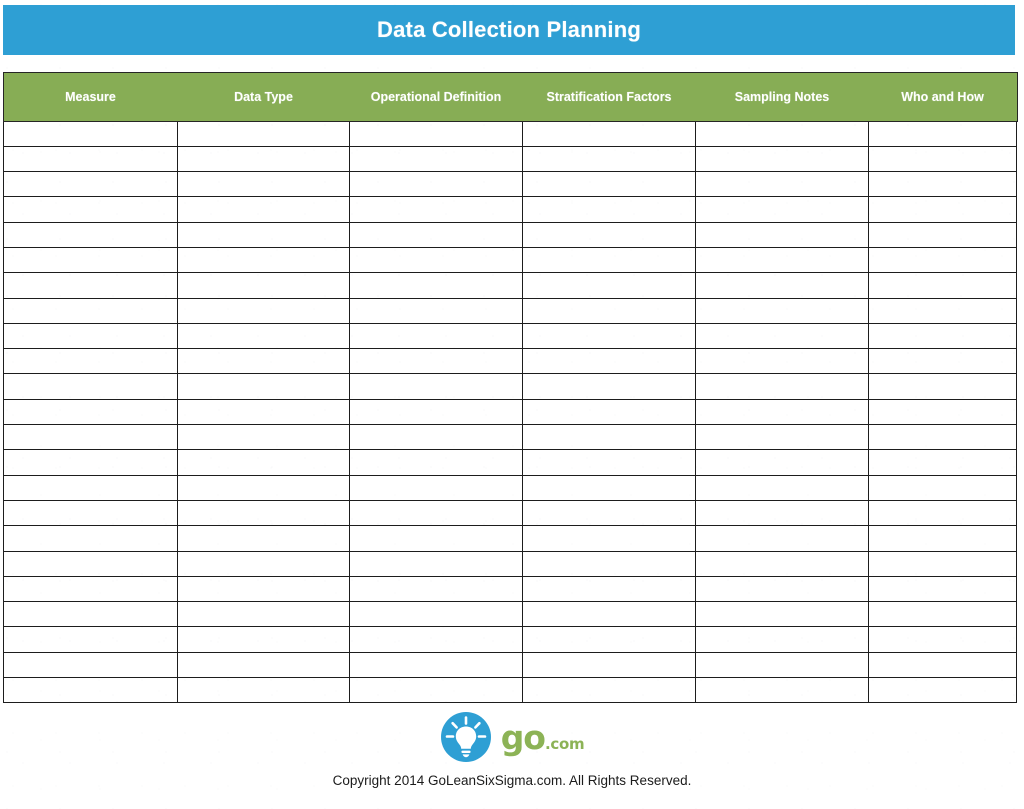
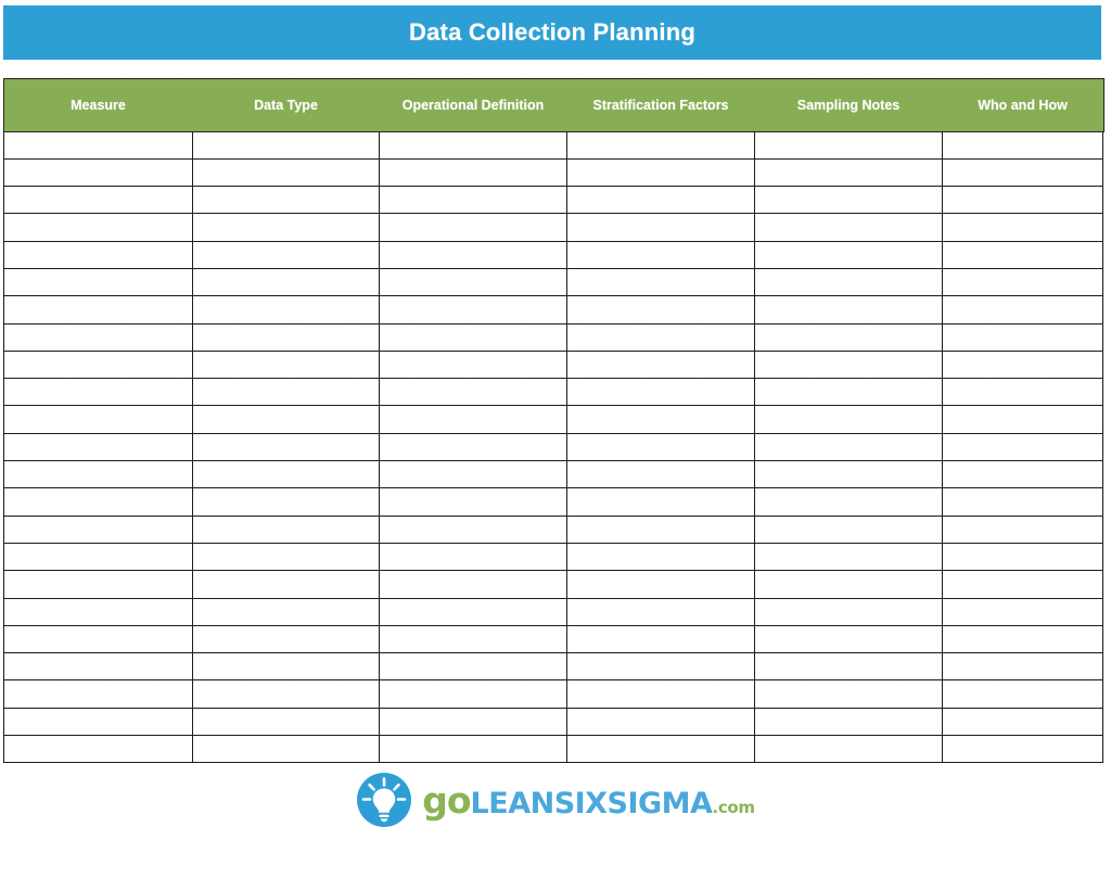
  Data Collection Planning
  Measure	Data Type	Operational Definition	Stratification Factors	Sampling Notes	Who and How
  go
+ LEANSIXSIGMA
  .com
- Copyright 2014 GoLeanSixSigma.com. All Rights Reserved.
